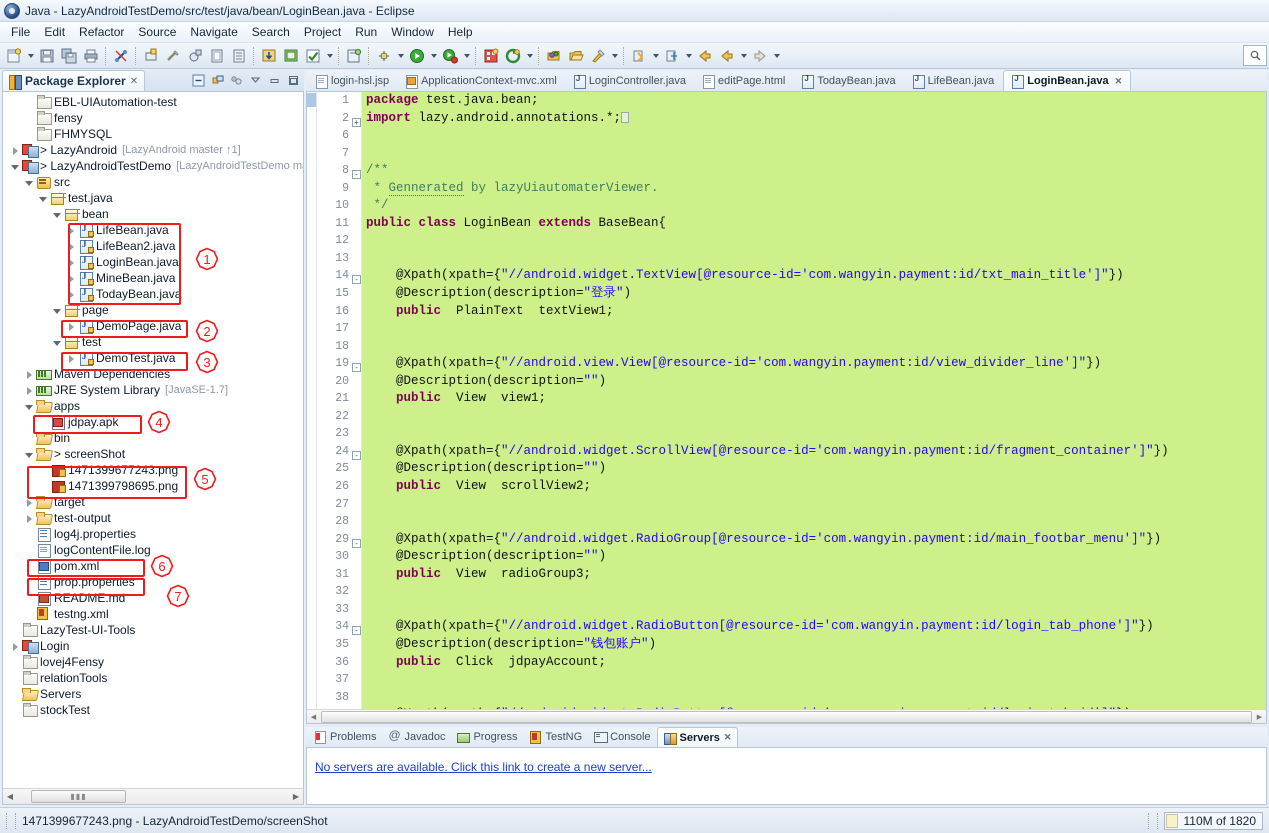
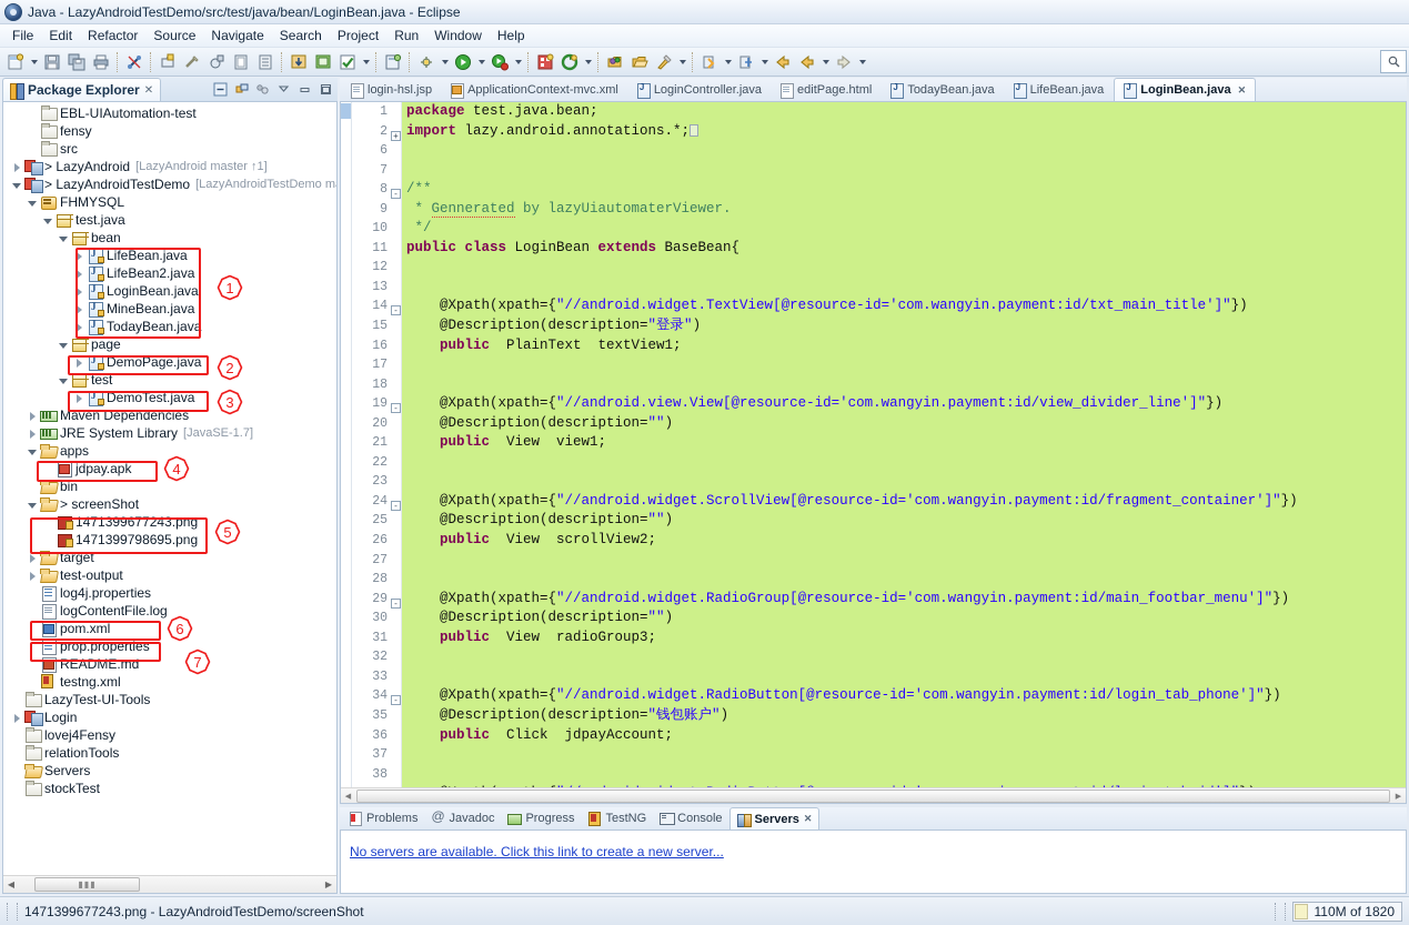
  Java - LazyAndroidTestDemo/src/test/java/bean/LoginBean.java - Eclipse
  File
  Edit
  Refactor
  Source
  Navigate
  Search
  Project
  Run
  Window
  Help
  Package Explorer
  ✕
  EBL-UIAutomation-test
  fensy
- FHMYSQL
+ src
  > LazyAndroid
  [LazyAndroid master ↑1]
  > LazyAndroidTestDemo
  [LazyAndroidTestDemo m
- src
+ FHMYSQL
  test.java
  bean
  LifeBean.java
  LifeBean2.java
  LoginBean.java
  MineBean.java
  TodayBean.java
  page
  DemoPage.java
  test
  DemoTest.java
  Maven Dependencies
  JRE System Library
  [JavaSE-1.7]
  apps
  jdpay.apk
  bin
  > screenShot
  1471399677243.png
  1471399798695.png
  target
  test-output
  log4j.properties
  logContentFile.log
  pom.xml
  prop.properties
  README.md
  testng.xml
  LazyTest-UI-Tools
  Login
  lovej4Fensy
  relationTools
  Servers
  stockTest
  1
  2
  3
  4
  5
  6
  7
  ◀
  ▮▮▮
  ▶
  login-hsl.jsp
  ApplicationContext-mvc.xml
  LoginController.java
  editPage.html
  TodayBean.java
  LifeBean.java
  LoginBean.java
  ✕
  1
  2
  6
  7
  8
  9
  10
  11
  12
  13
  14
  15
  16
  17
  18
  19
  20
  21
  22
  23
  24
  25
  26
  27
  28
  29
  30
  31
  32
  33
  34
  35
  36
  37
  38
  +
  -
  -
  -
  -
  -
  -
  package test.java.bean;
  import lazy.android.annotations.*;
  /**
  * Gennerated by lazyUiautomaterViewer.
  */
  public class LoginBean extends BaseBean{
  @Xpath(xpath={"//android.widget.TextView[@resource-id='com.wangyin.payment:id/txt_main_title']"})
  @Description(description="登录")
  public PlainText textView1;
  @Xpath(xpath={"//android.view.View[@resource-id='com.wangyin.payment:id/view_divider_line']"})
  @Description(description="")
  public View view1;
  @Xpath(xpath={"//android.widget.ScrollView[@resource-id='com.wangyin.payment:id/fragment_container']"})
  @Description(description="")
  public View scrollView2;
  @Xpath(xpath={"//android.widget.RadioGroup[@resource-id='com.wangyin.payment:id/main_footbar_menu']"})
  @Description(description="")
  public View radioGroup3;
  @Xpath(xpath={"//android.widget.RadioButton[@resource-id='com.wangyin.payment:id/login_tab_phone']"})
  @Description(description="钱包账户")
  public Click jdpayAccount;
  Problems
  Javadoc
  Progress
  TestNG
  Console
  Servers
  ✕
  No servers are available. Click this link to create a new server...
  1471399677243.png - LazyAndroidTestDemo/screenShot
  110M of 1820
